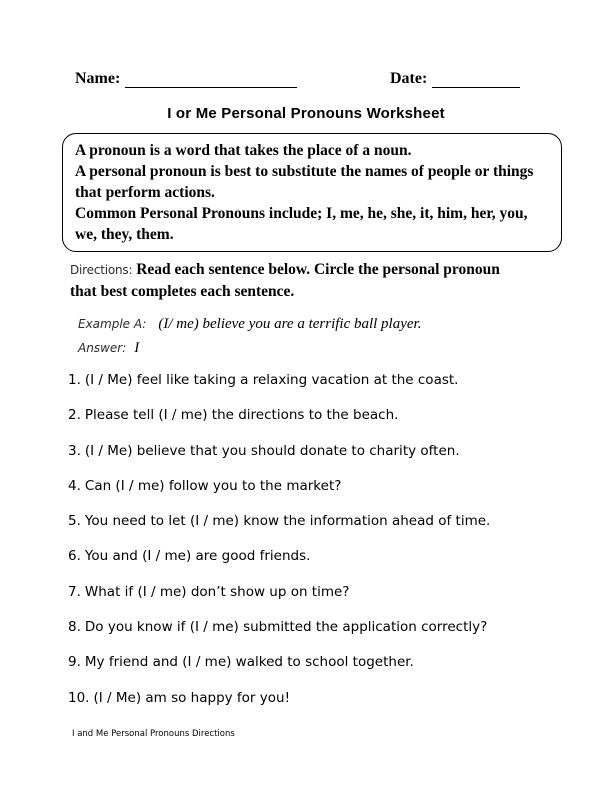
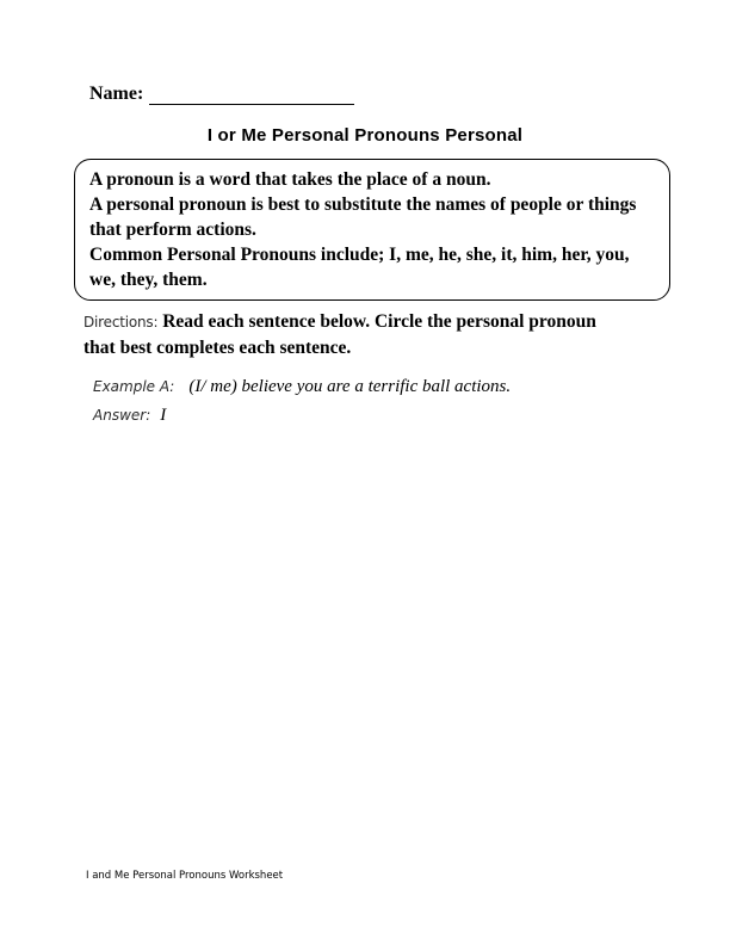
  Name:
- Date:
- I or Me Personal Pronouns Worksheet
+ I or Me Personal Pronouns Personal
  A pronoun is a word that takes the place of a noun.
  A personal pronoun is best to substitute the names of people or things that perform actions.
  Common Personal Pronouns include; I, me, he, she, it, him, her, you, we, they, them.
  Directions: Read each sentence below. Circle the personal pronoun that best completes each sentence.
- Example A: (I/ me) believe you are a terrific ball player.
+ Example A: (I/ me) believe you are a terrific ball actions.
  Answer: I
- 1. (I / Me) feel like taking a relaxing vacation at the coast.
- 2. Please tell (I / me) the directions to the beach.
- 3. (I / Me) believe that you should donate to charity often.
- 4. Can (I / me) follow you to the market?
- 5. You need to let (I / me) know the information ahead of time.
- 6. You and (I / me) are good friends.
- 7. What if (I / me) don’t show up on time?
- 8. Do you know if (I / me) submitted the application correctly?
- 9. My friend and (I / me) walked to school together.
- 10. (I / Me) am so happy for you!
- I and Me Personal Pronouns Directions
+ I and Me Personal Pronouns Worksheet
